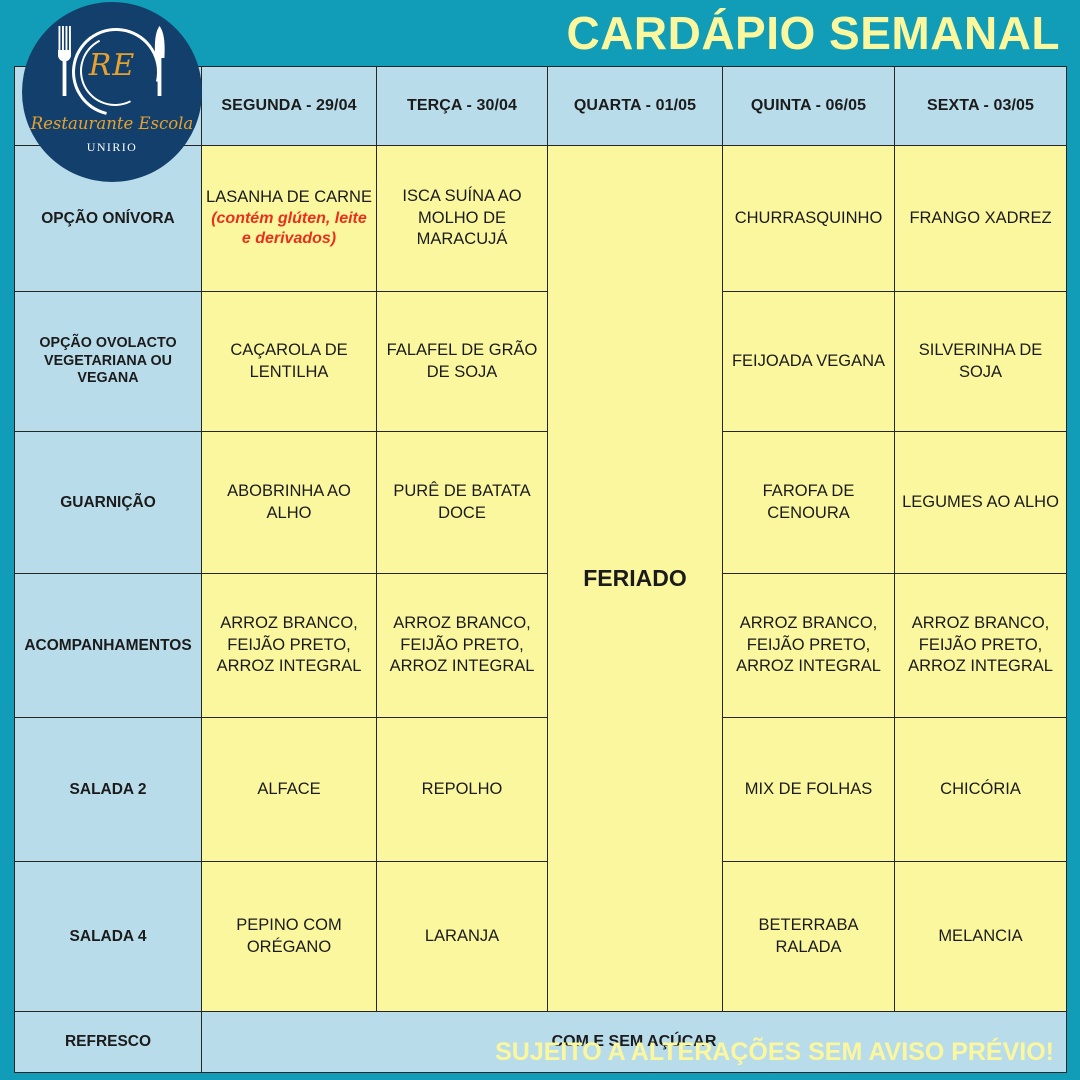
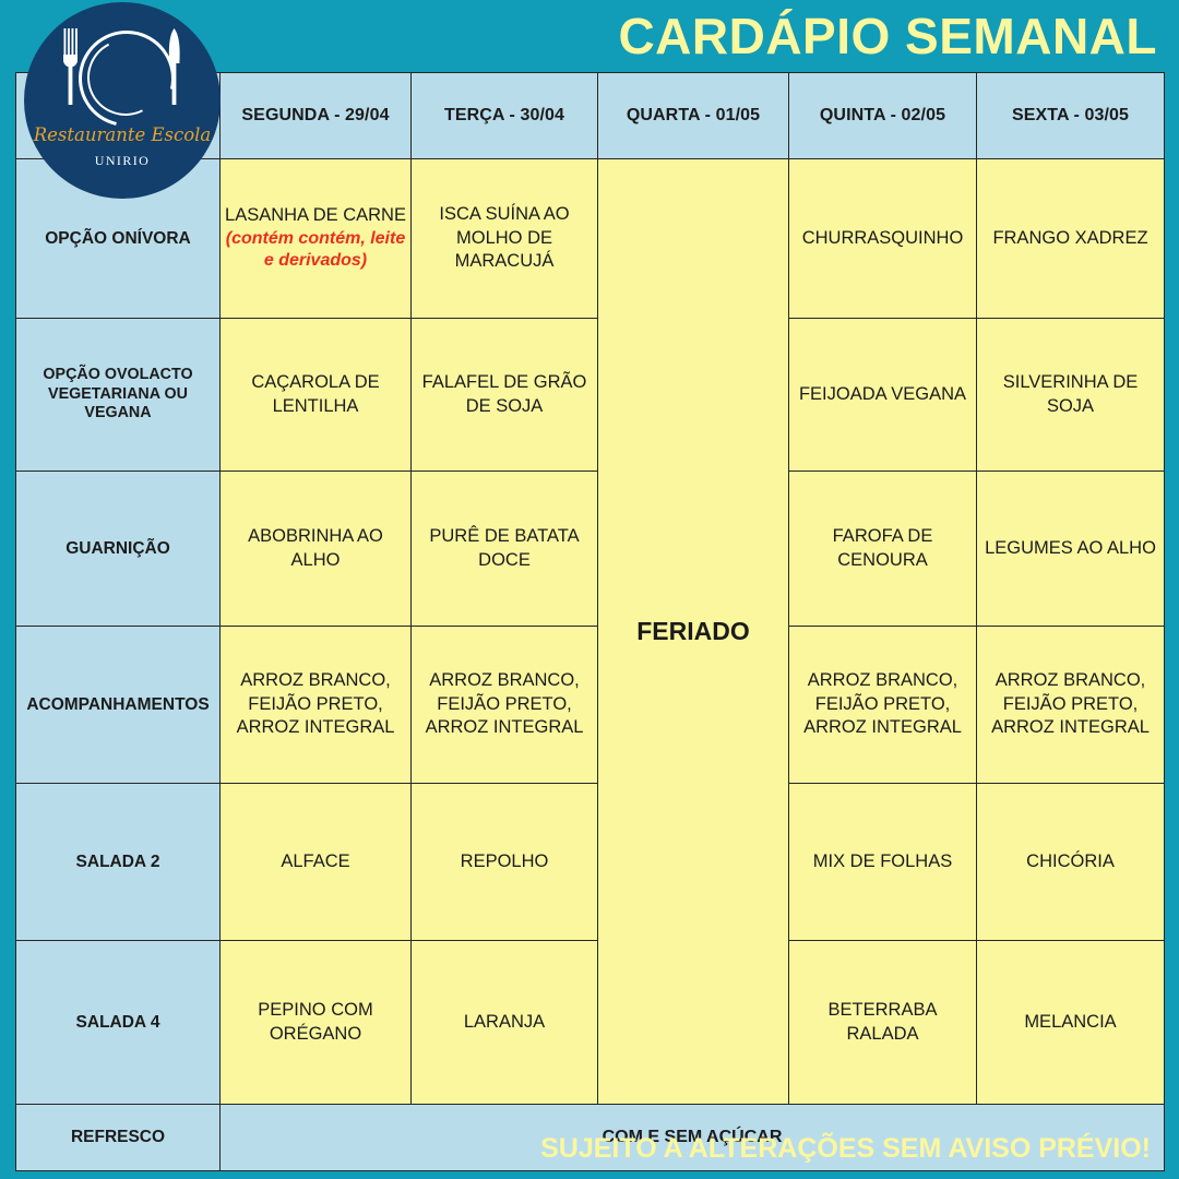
  CARDÁPIO SEMANAL
- RE
  Restaurante Escola
  UNIRIO
- 	SEGUNDA - 29/04	TERÇA - 30/04	QUARTA - 01/05	QUINTA - 06/05	SEXTA - 03/05
+ 	SEGUNDA - 29/04	TERÇA - 30/04	QUARTA - 01/05	QUINTA - 02/05	SEXTA - 03/05
- OPÇÃO ONÍVORA	LASANHA DE CARNE (contém glúten, leite e derivados)	ISCA SUÍNA AO MOLHO DE MARACUJÁ	FERIADO	CHURRASQUINHO	FRANGO XADREZ
+ OPÇÃO ONÍVORA	LASANHA DE CARNE (contém contém, leite e derivados)	ISCA SUÍNA AO MOLHO DE MARACUJÁ	FERIADO	CHURRASQUINHO	FRANGO XADREZ
  OPÇÃO OVOLACTO VEGETARIANA OU VEGANA	CAÇAROLA DE LENTILHA	FALAFEL DE GRÃO DE SOJA	FEIJOADA VEGANA	SILVERINHA DE SOJA
  GUARNIÇÃO	ABOBRINHA AO ALHO	PURÊ DE BATATA DOCE	FAROFA DE CENOURA	LEGUMES AO ALHO
  ACOMPANHAMENTOS	ARROZ BRANCO, FEIJÃO PRETO, ARROZ INTEGRAL	ARROZ BRANCO, FEIJÃO PRETO, ARROZ INTEGRAL	ARROZ BRANCO, FEIJÃO PRETO, ARROZ INTEGRAL	ARROZ BRANCO, FEIJÃO PRETO, ARROZ INTEGRAL
  SALADA 2	ALFACE	REPOLHO	MIX DE FOLHAS	CHICÓRIA
  SALADA 4	PEPINO COM ORÉGANO	LARANJA	BETERRABA RALADA	MELANCIA
  REFRESCO	COM E SEM AÇÚCAR
  SUJEITO A ALTERAÇÕES SEM AVISO PRÉVIO!
